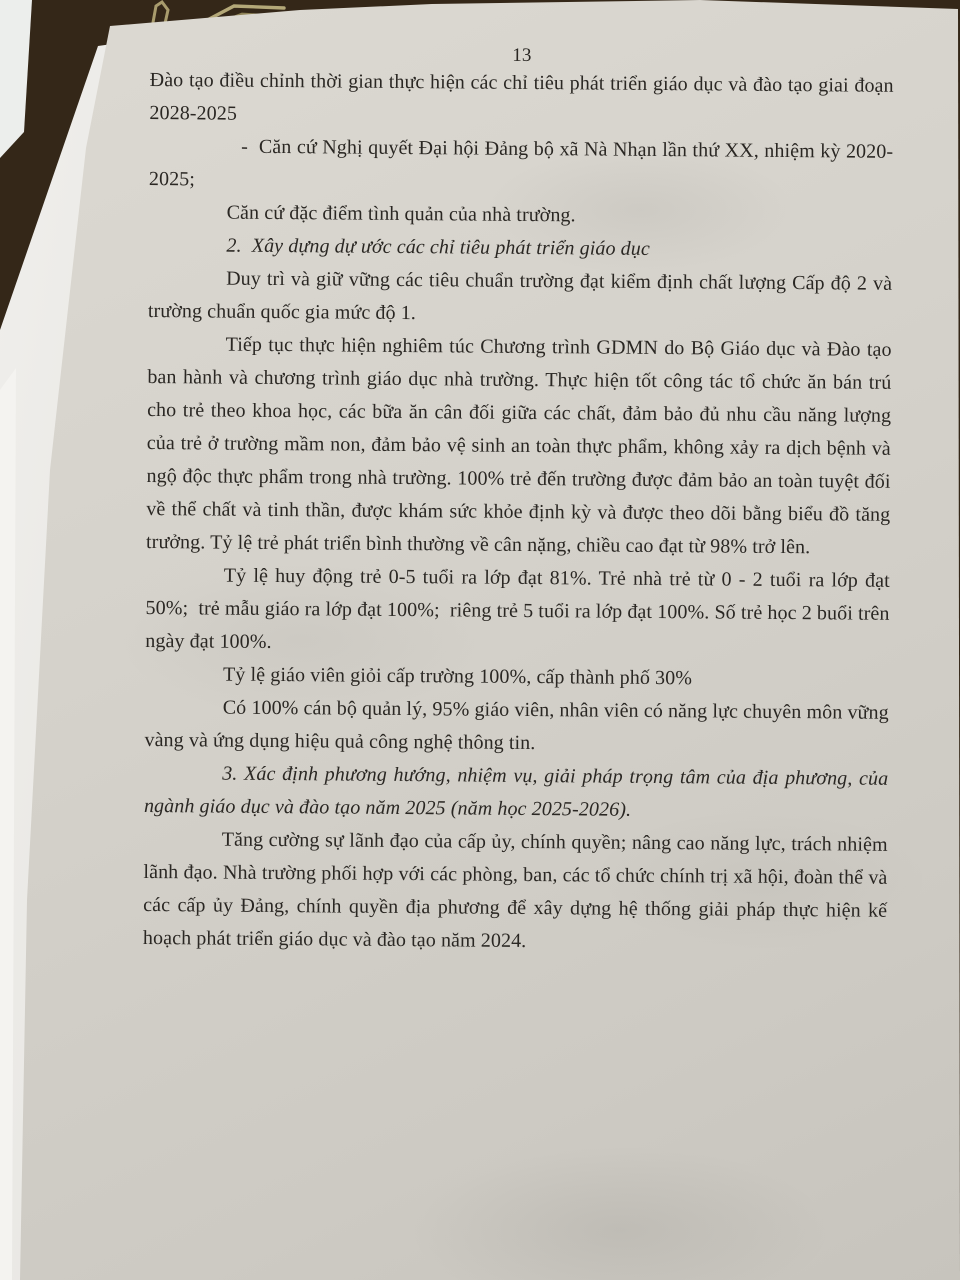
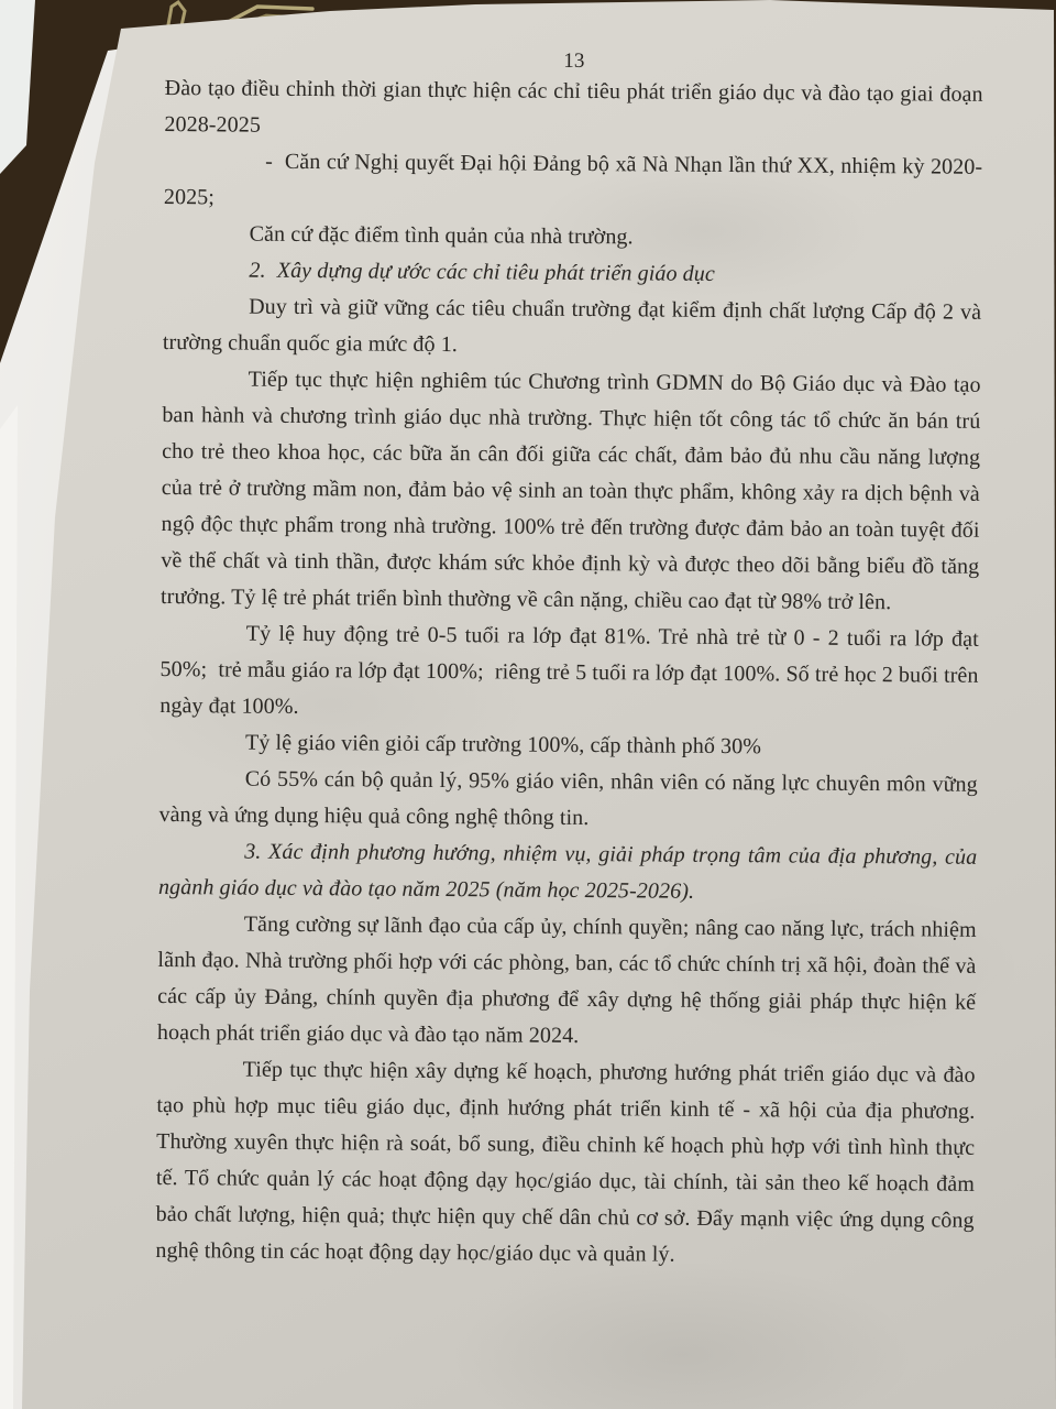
  13
  Đào tạo điều chỉnh thời gian thực hiện các chỉ tiêu phát triển giáo dục và đào tạo giai đoạn 2028-2025
  - Căn cứ Nghị quyết Đại hội Đảng bộ xã Nà Nhạn lần thứ XX, nhiệm kỳ 2020-2025;
  Căn cứ đặc điểm tình quản của nhà trường.
  2. Xây dựng dự ước các chỉ tiêu phát triển giáo dục
  Duy trì và giữ vững các tiêu chuẩn trường đạt kiểm định chất lượng Cấp độ 2 và trường chuẩn quốc gia mức độ 1.
  Tiếp tục thực hiện nghiêm túc Chương trình GDMN do Bộ Giáo dục và Đào tạo ban hành và chương trình giáo dục nhà trường. Thực hiện tốt công tác tổ chức ăn bán trú cho trẻ theo khoa học, các bữa ăn cân đối giữa các chất, đảm bảo đủ nhu cầu năng lượng của trẻ ở trường mầm non, đảm bảo vệ sinh an toàn thực phẩm, không xảy ra dịch bệnh và ngộ độc thực phẩm trong nhà trường. 100% trẻ đến trường được đảm bảo an toàn tuyệt đối về thể chất và tinh thần, được khám sức khỏe định kỳ và được theo dõi bằng biểu đồ tăng trưởng. Tỷ lệ trẻ phát triển bình thường về cân nặng, chiều cao đạt từ 98% trở lên.
  Tỷ lệ huy động trẻ 0-5 tuổi ra lớp đạt 81%. Trẻ nhà trẻ từ 0 - 2 tuổi ra lớp đạt 50%; trẻ mẫu giáo ra lớp đạt 100%; riêng trẻ 5 tuổi ra lớp đạt 100%. Số trẻ học 2 buổi trên ngày đạt 100%.
  Tỷ lệ giáo viên giỏi cấp trường 100%, cấp thành phố 30%
- Có 100% cán bộ quản lý, 95% giáo viên, nhân viên có năng lực chuyên môn vững vàng và ứng dụng hiệu quả công nghệ thông tin.
+ Có 55% cán bộ quản lý, 95% giáo viên, nhân viên có năng lực chuyên môn vững vàng và ứng dụng hiệu quả công nghệ thông tin.
  3. Xác định phương hướng, nhiệm vụ, giải pháp trọng tâm của địa phương, của ngành giáo dục và đào tạo năm 2025 (năm học 2025-2026).
  Tăng cường sự lãnh đạo của cấp ủy, chính quyền; nâng cao năng lực, trách nhiệm lãnh đạo. Nhà trường phối hợp với các phòng, ban, các tổ chức chính trị xã hội, đoàn thể và các cấp ủy Đảng, chính quyền địa phương để xây dựng hệ thống giải pháp thực hiện kế hoạch phát triển giáo dục và đào tạo năm 2024.
+ Tiếp tục thực hiện xây dựng kế hoạch, phương hướng phát triển giáo dục và đào tạo phù hợp mục tiêu giáo dục, định hướng phát triển kinh tế - xã hội của địa phương. Thường xuyên thực hiện rà soát, bổ sung, điều chỉnh kế hoạch phù hợp với tình hình thực tế. Tổ chức quản lý các hoạt động dạy học/giáo dục, tài chính, tài sản theo kế hoạch đảm bảo chất lượng, hiện quả; thực hiện quy chế dân chủ cơ sở. Đẩy mạnh việc ứng dụng công nghệ thông tin các hoạt động dạy học/giáo dục và quản lý.
